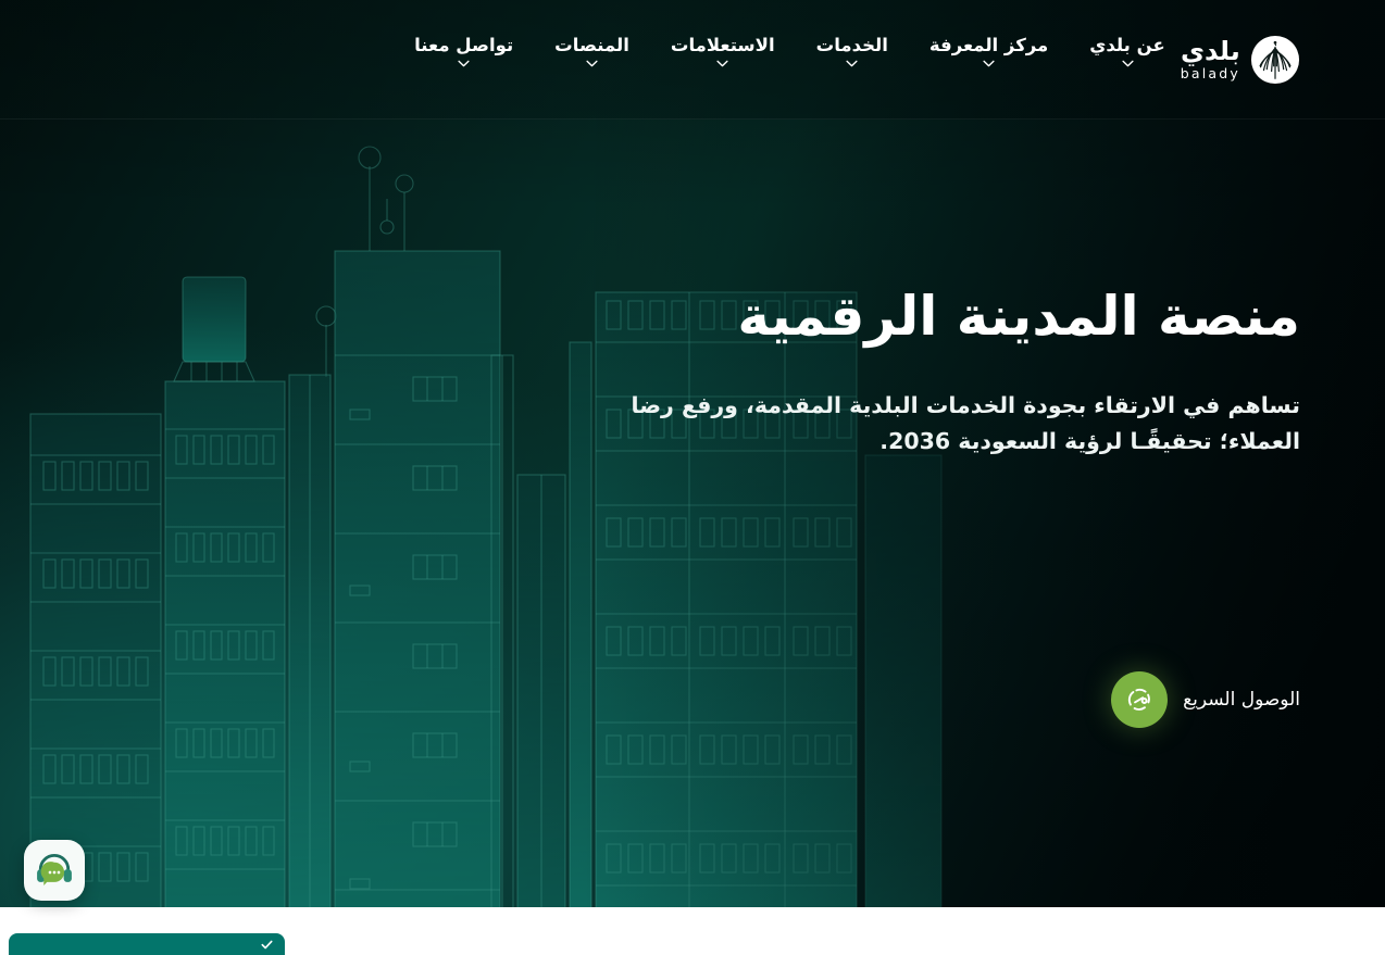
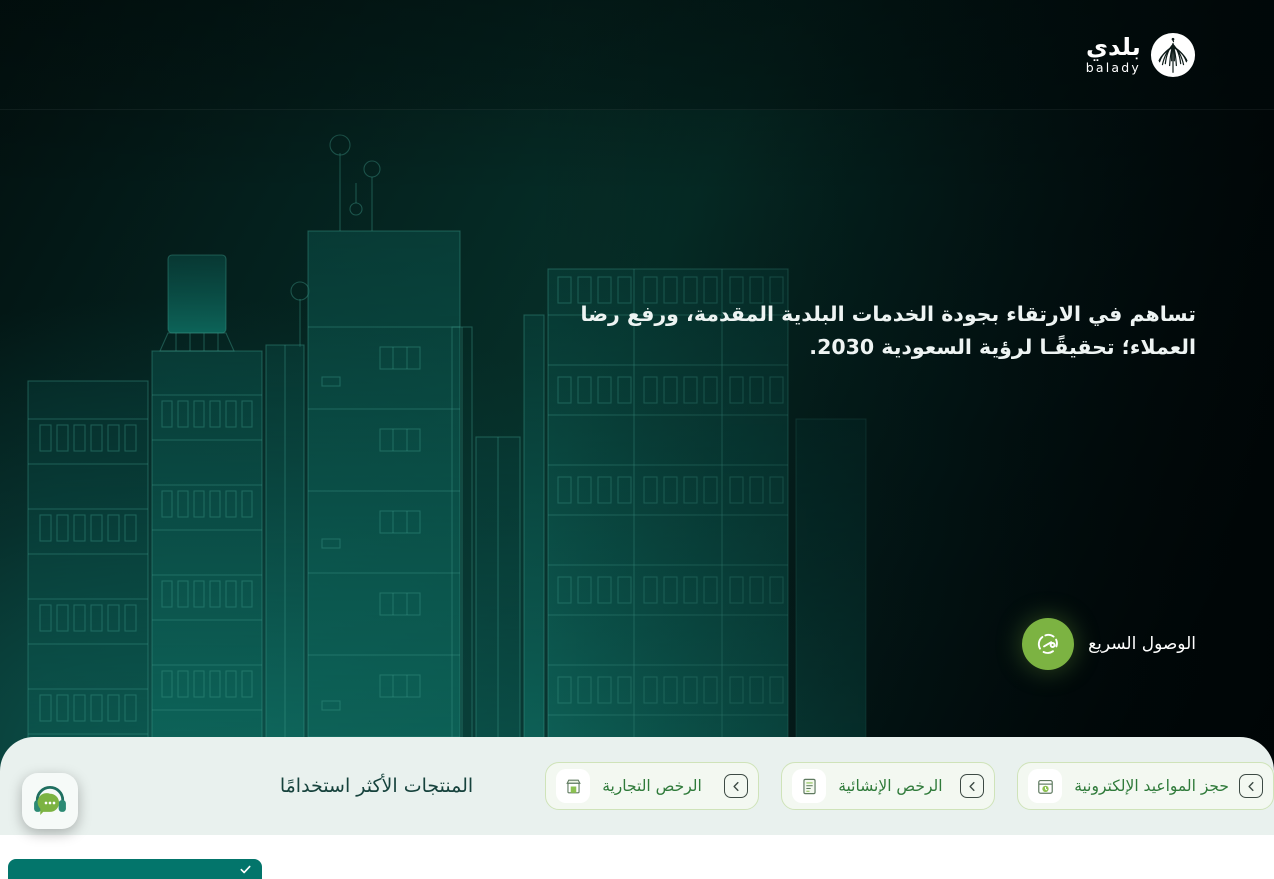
  بلدي
  balady
- عن بلدي
- مركز المعرفة
- الخدمات
- الاستعلامات
- المنصات
- تواصل معنا
- منصة المدينة الرقمية
- تساهم في الارتقاء بجودة الخدمات البلدية المقدمة، ورفع رضا العملاء؛ تحقيقًـا لرؤية السعودية 2036.
+ تساهم في الارتقاء بجودة الخدمات البلدية المقدمة، ورفع رضا العملاء؛ تحقيقًـا لرؤية السعودية 2030.
  الوصول السريع
+ حجز المواعيد الإلكترونية
+ الرخص الإنشائية
+ الرخص التجارية
+ المنتجات الأكثر استخدامًا
